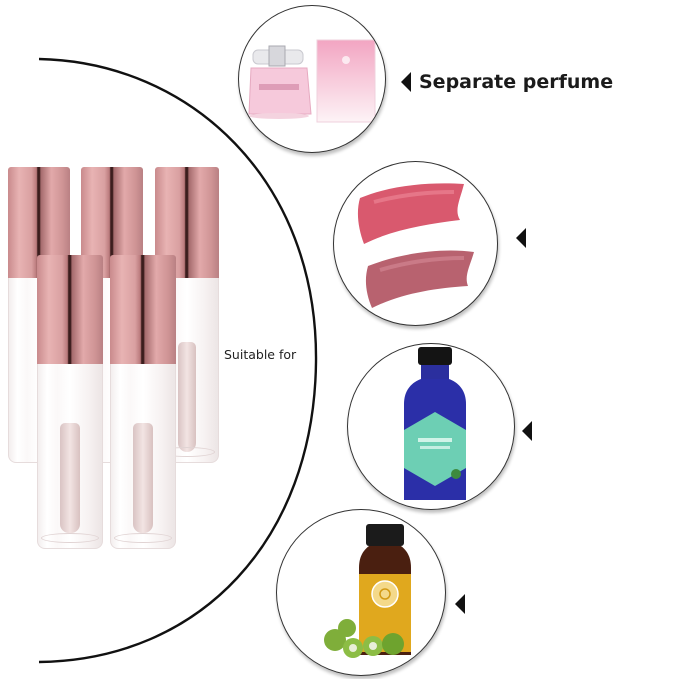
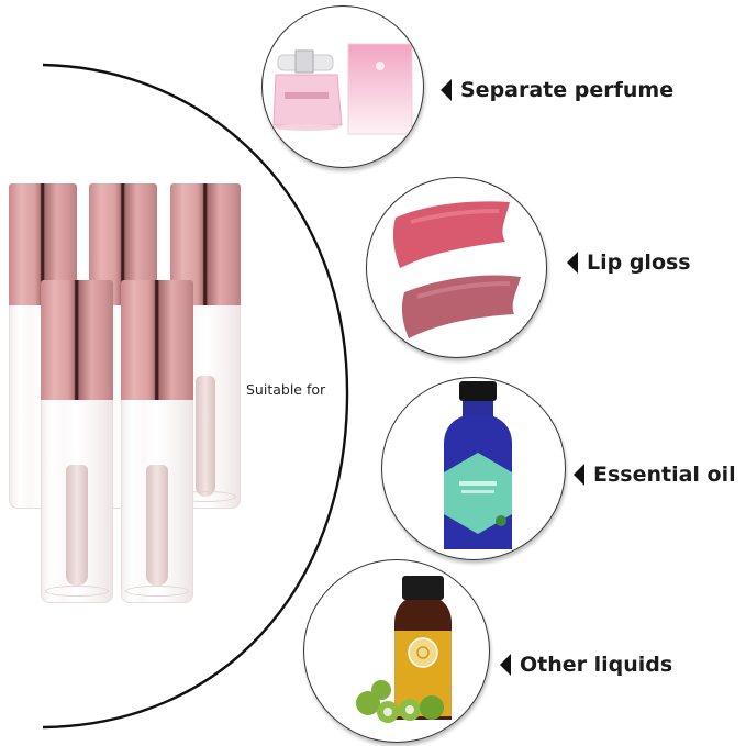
  Suitable for
  Separate perfume
+ Lip gloss
+ Essential oil
+ Other liquids
